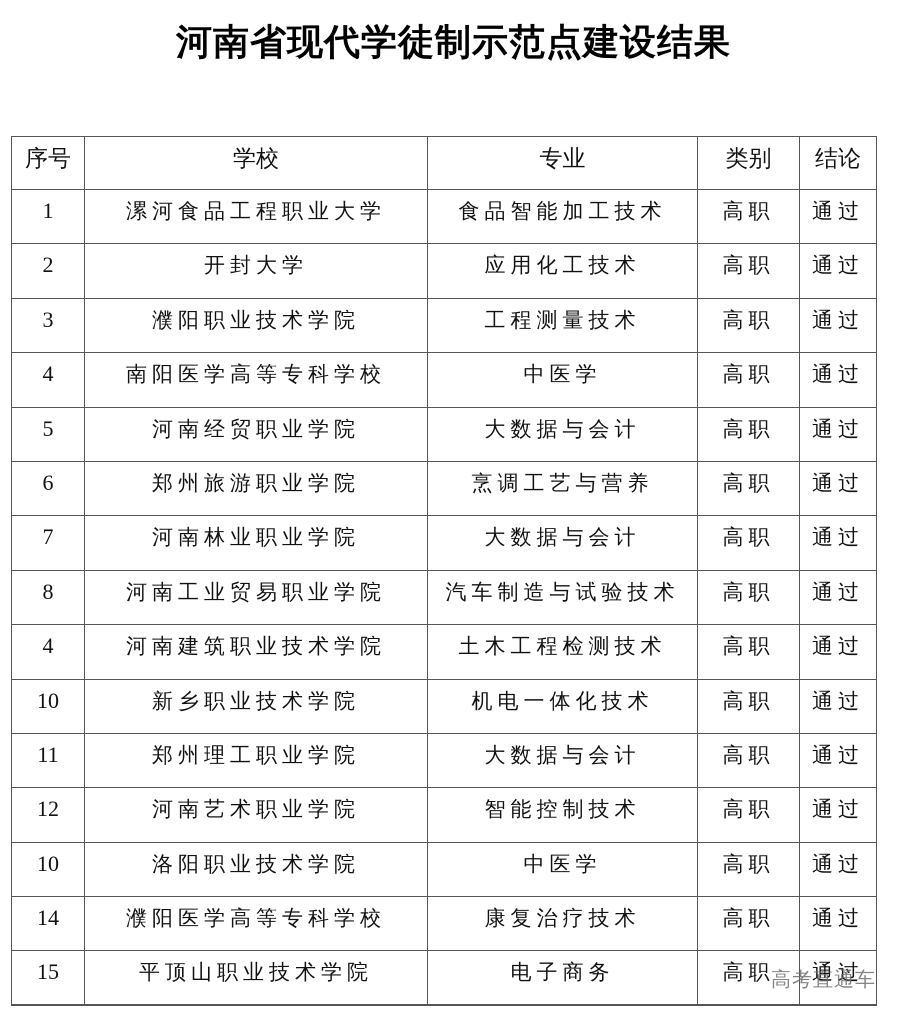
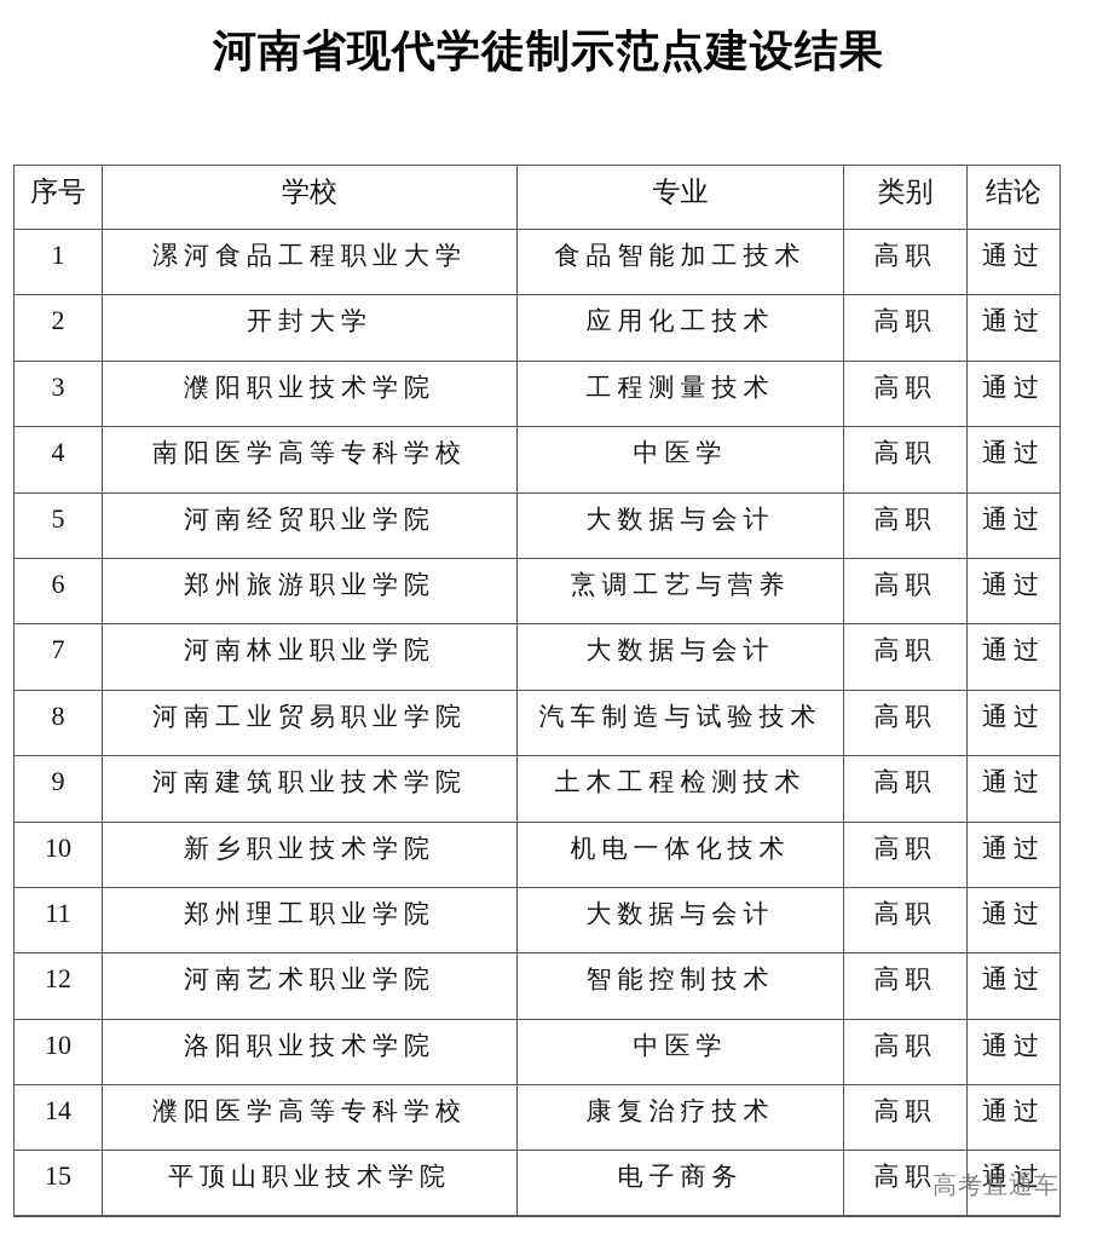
  河南省现代学徒制示范点建设结果
  序号	学校	专业	类别	结论
  1	漯河食品工程职业大学	食品智能加工技术	高职	通过
  2	开封大学	应用化工技术	高职	通过
  3	濮阳职业技术学院	工程测量技术	高职	通过
  4	南阳医学高等专科学校	中医学	高职	通过
  5	河南经贸职业学院	大数据与会计	高职	通过
  6	郑州旅游职业学院	烹调工艺与营养	高职	通过
  7	河南林业职业学院	大数据与会计	高职	通过
  8	河南工业贸易职业学院	汽车制造与试验技术	高职	通过
- 4	河南建筑职业技术学院	土木工程检测技术	高职	通过
+ 9	河南建筑职业技术学院	土木工程检测技术	高职	通过
  10	新乡职业技术学院	机电一体化技术	高职	通过
  11	郑州理工职业学院	大数据与会计	高职	通过
  12	河南艺术职业学院	智能控制技术	高职	通过
  10	洛阳职业技术学院	中医学	高职	通过
  14	濮阳医学高等专科学校	康复治疗技术	高职	通过
  15	平顶山职业技术学院	电子商务	高职	通过
  高考直通车
